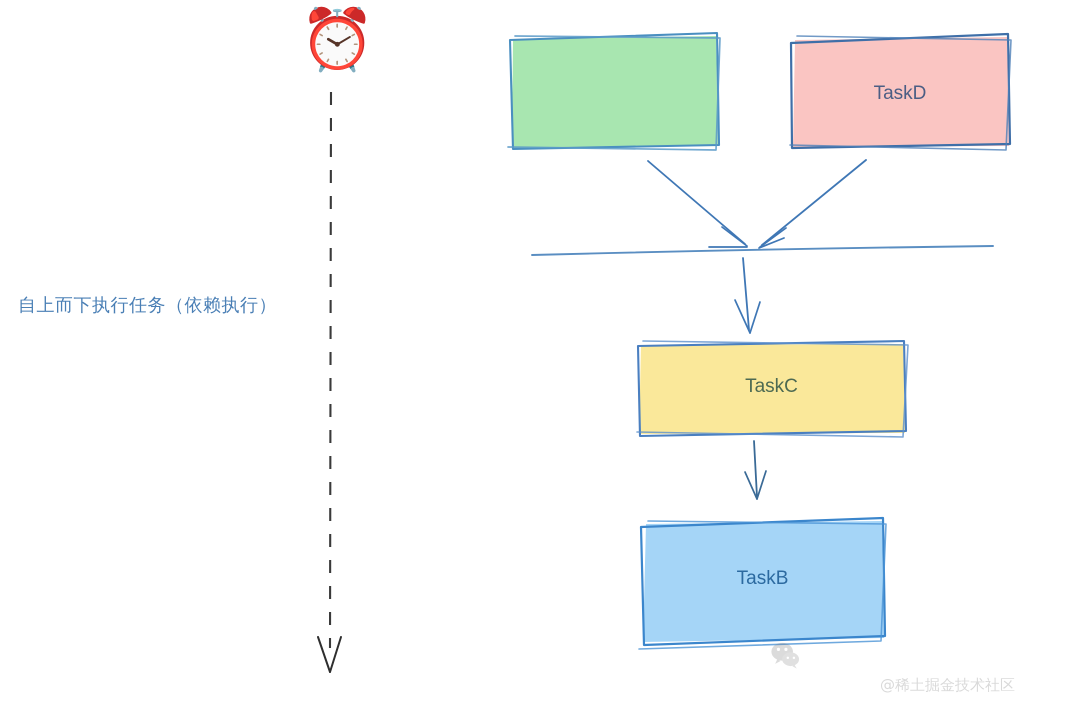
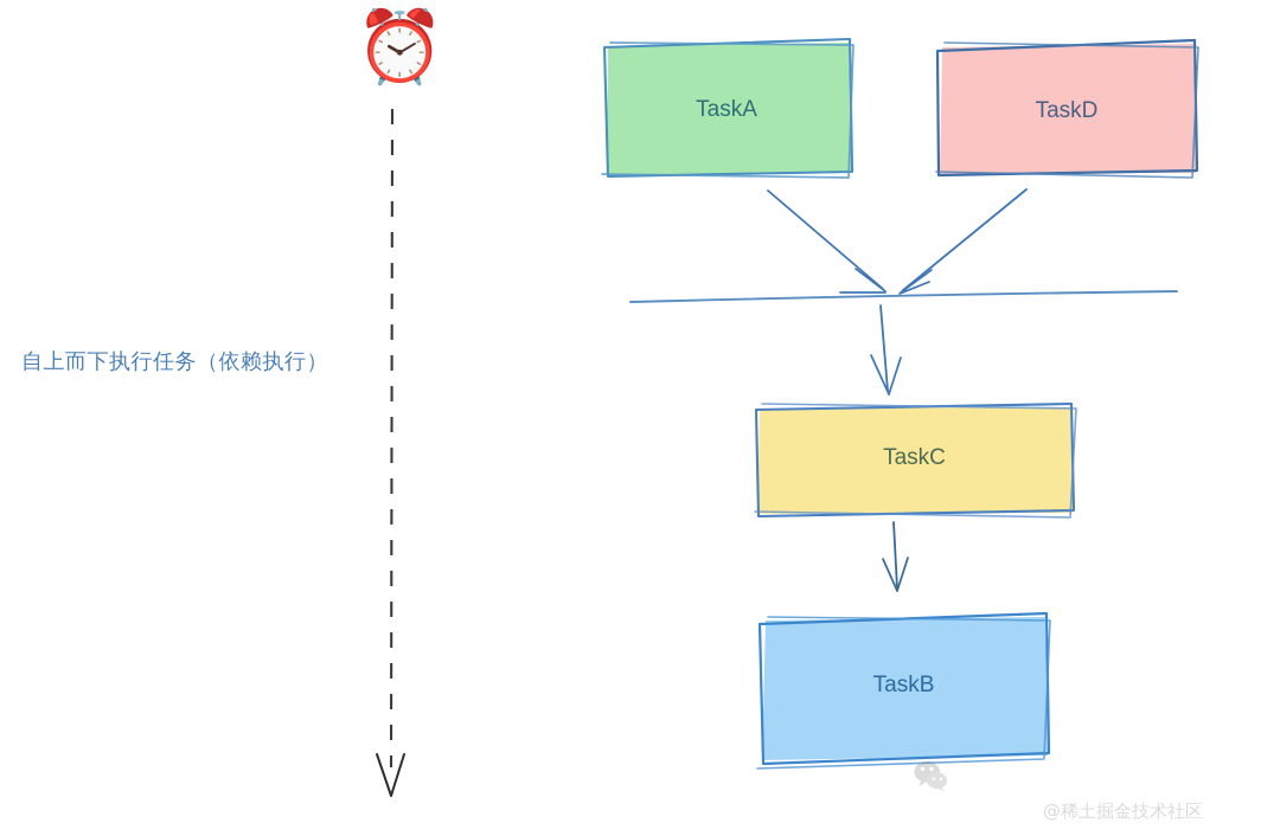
  ⏰
  自上而下执行任务（依赖执行）
+ TaskA
  TaskD
  TaskC
  TaskB
  @稀土掘金技术社区
